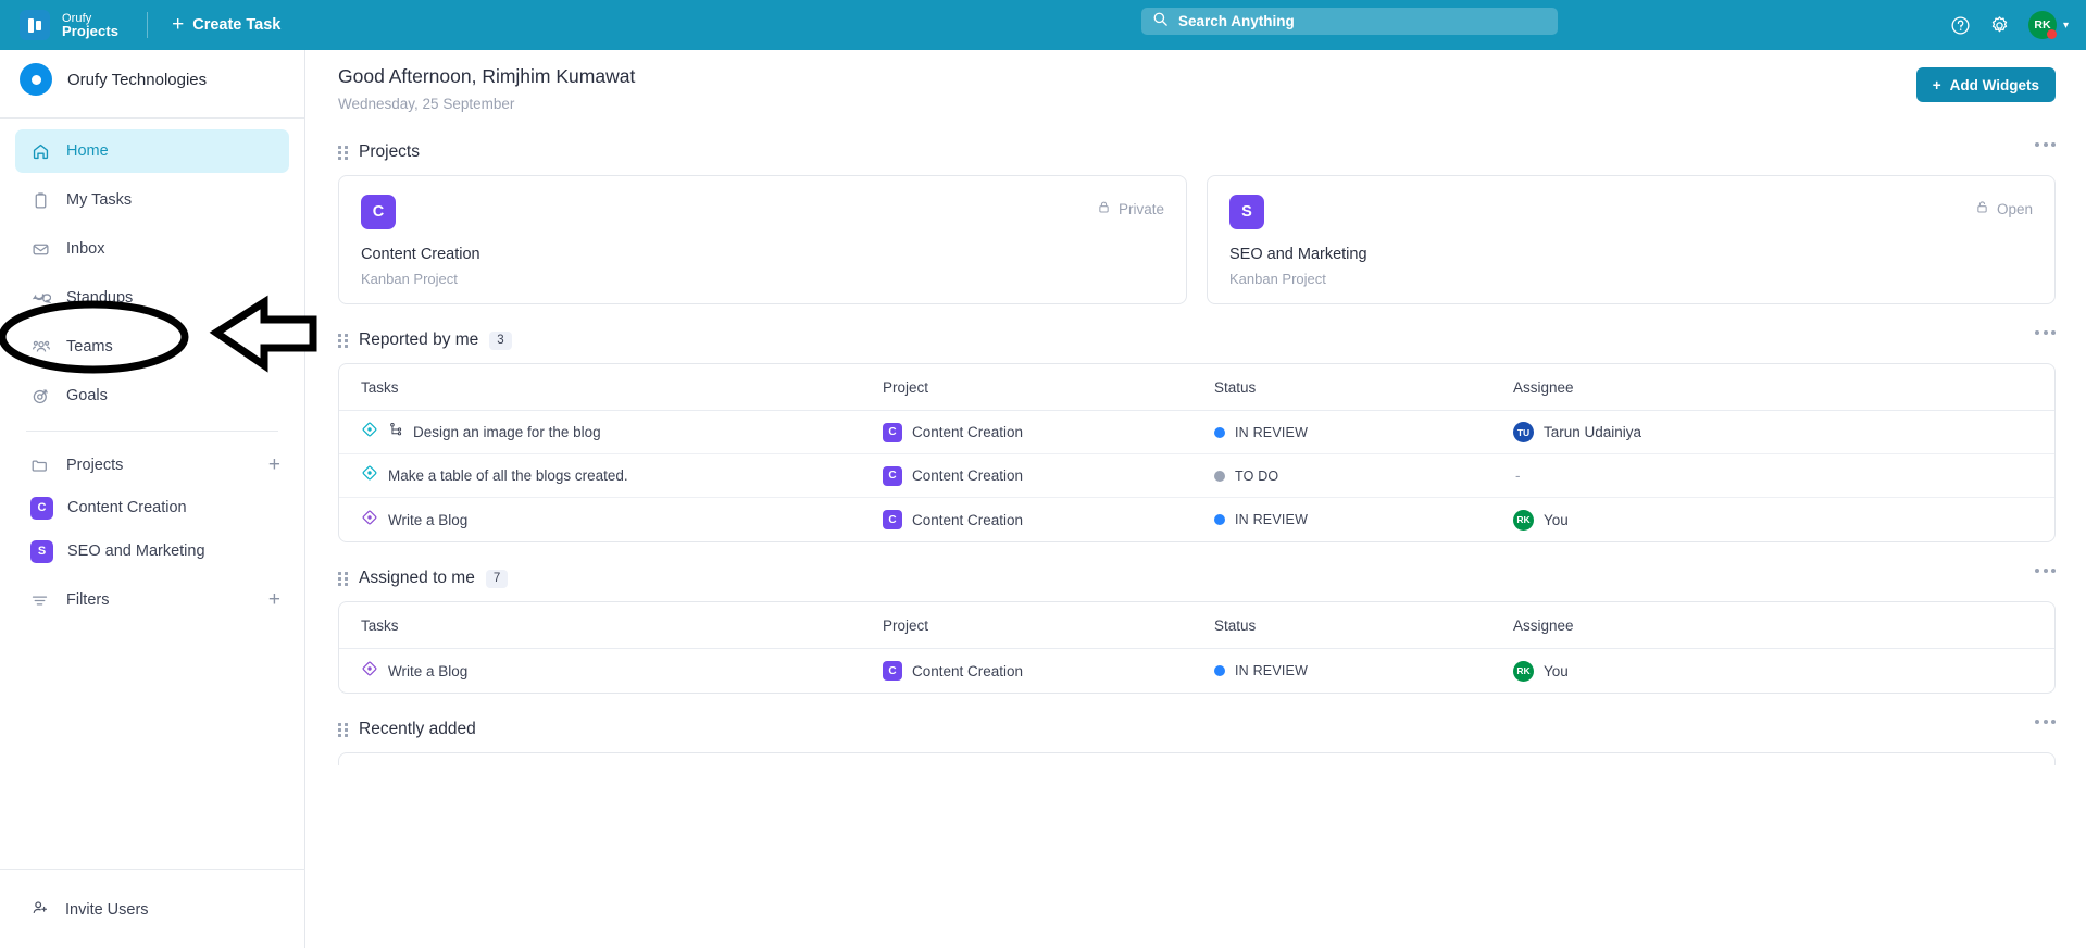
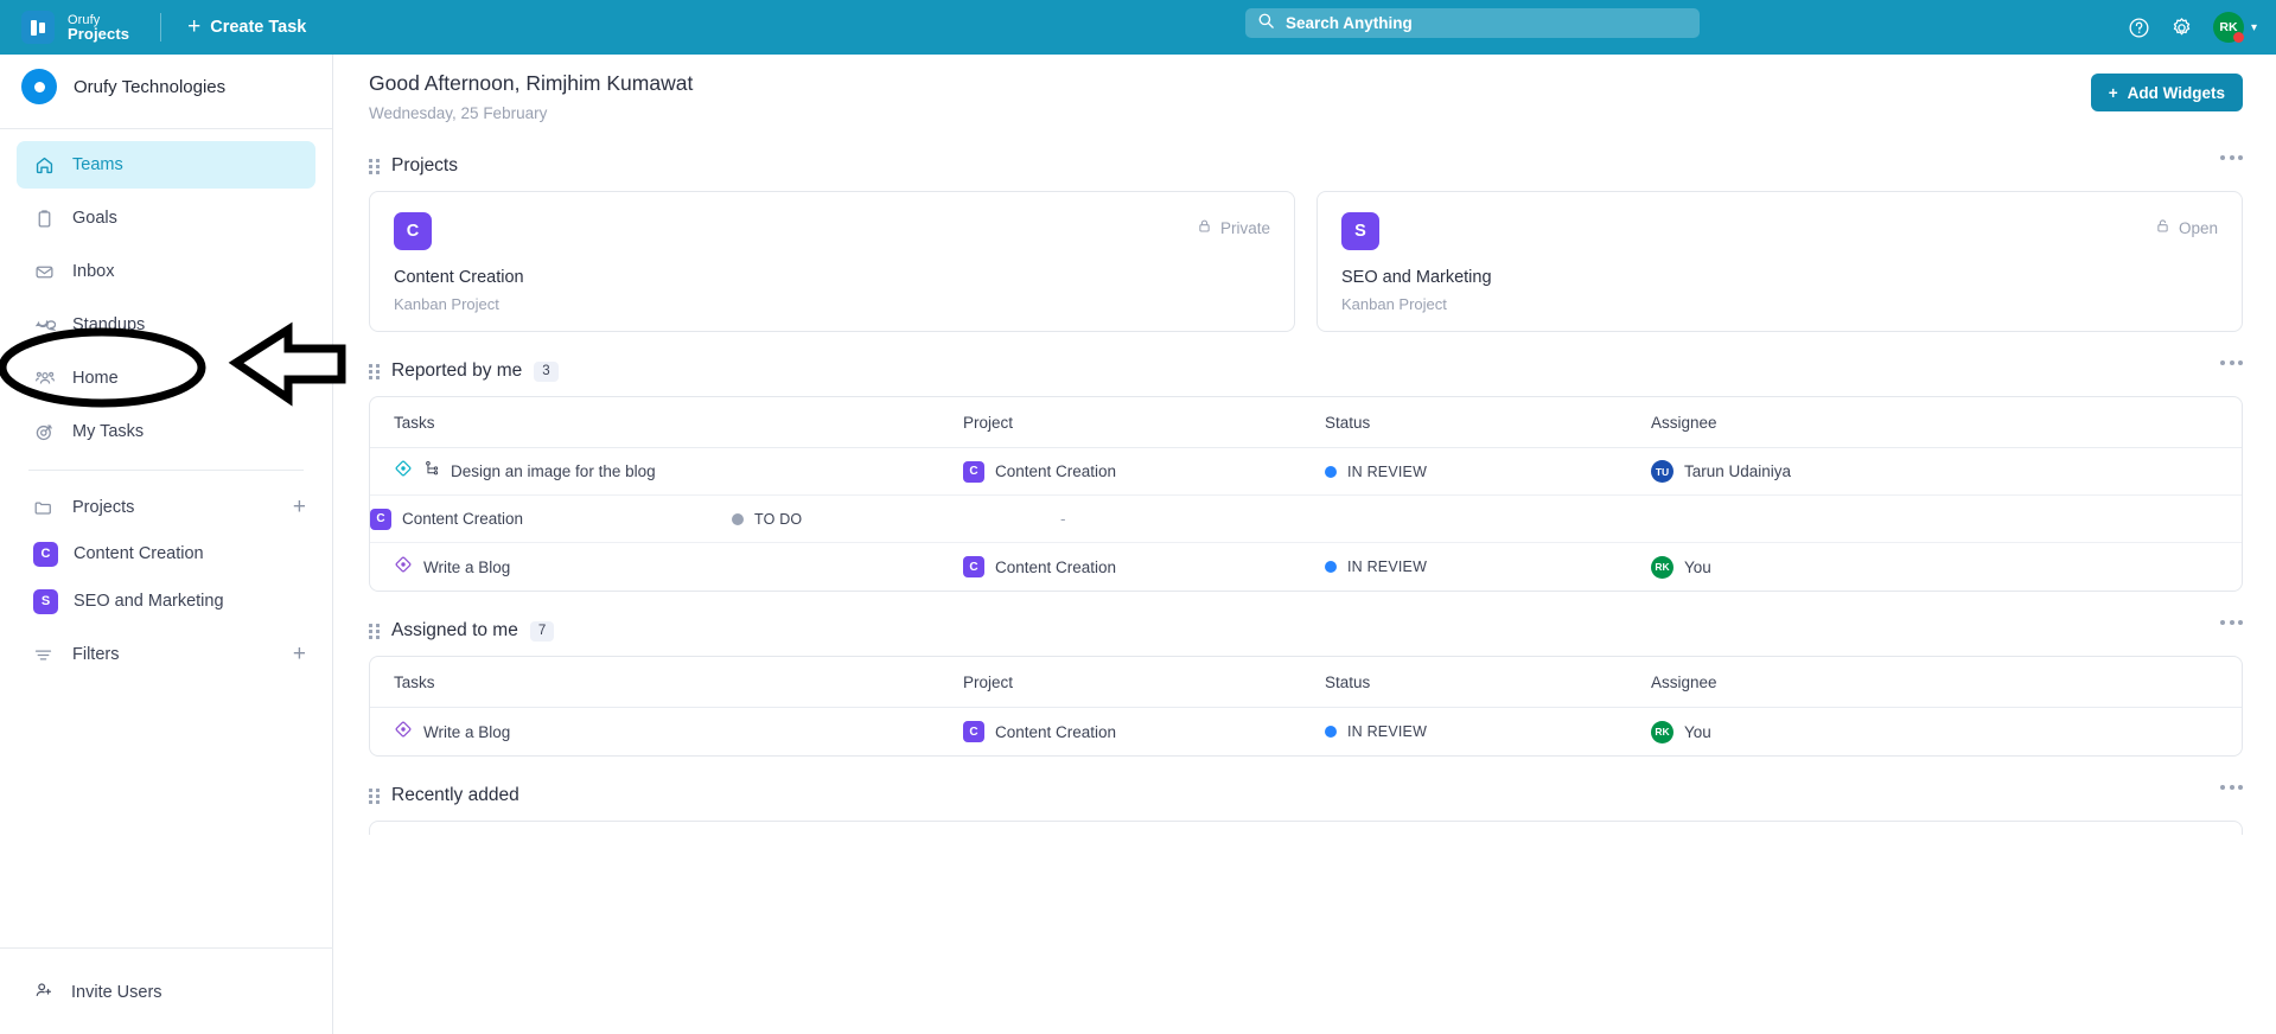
  Orufy
  Projects
  +
  Create Task
  Search Anything
  RK
  ▾
  Orufy Technologies
- Home
+ Teams
- My Tasks
+ Goals
  Inbox
  Standups
- Teams
+ Home
- Goals
+ My Tasks
  Projects
  +
  C
  Content Creation
  S
  SEO and Marketing
  Filters
  +
  Invite Users
  Good Afternoon, Rimjhim Kumawat
- Wednesday, 25 September
+ Wednesday, 25 February
  +
  Add Widgets
  Projects
  C
  Private
  Content Creation
  Kanban Project
  S
  Open
  SEO and Marketing
  Kanban Project
  Reported by me
  3
  Tasks
  Project
  Status
  Assignee
  Design an image for the blog
  C
  Content Creation
  IN REVIEW
  TU
  Tarun Udainiya
- Make a table of all the blogs created.
  C
  Content Creation
  TO DO
  -
  Write a Blog
  C
  Content Creation
  IN REVIEW
  RK
  You
  Assigned to me
  7
  Tasks
  Project
  Status
  Assignee
  Write a Blog
  C
  Content Creation
  IN REVIEW
  RK
  You
  Recently added
